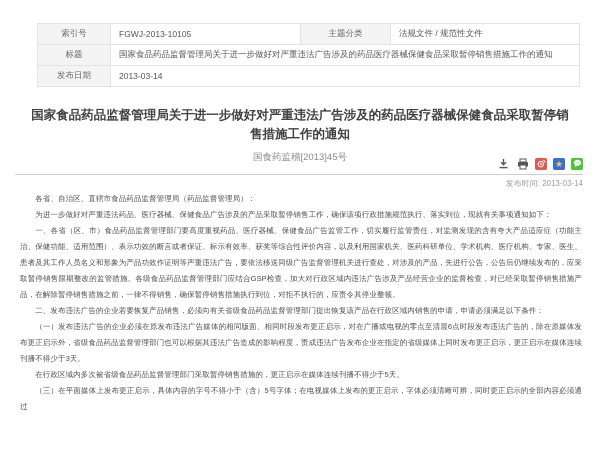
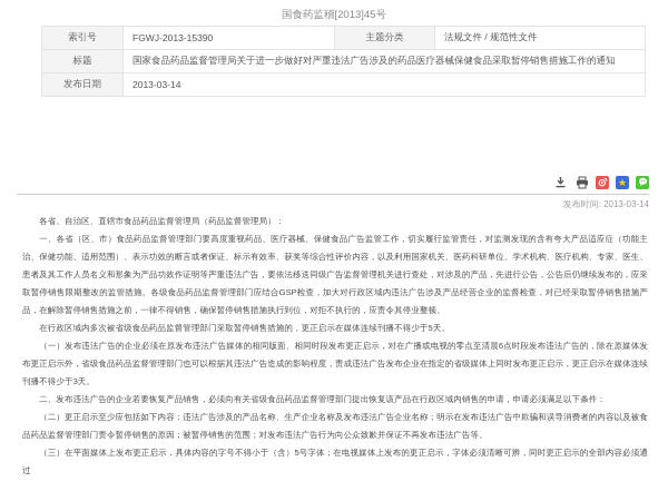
- 索引号	FGWJ-2013-10105	主题分类	法规文件 / 规范性文件
+ 索引号	FGWJ-2013-15390	主题分类	法规文件 / 规范性文件
  标题	国家食品药品监督管理局关于进一步做好对严重违法广告涉及的药品医疗器械保健食品采取暂停销售措施工作的通知
  发布日期	2013-03-14
- 国家食品药品监督管理局关于进一步做好对严重违法广告涉及的药品医疗器械保健食品采取暂停销售措施工作的通知
  国食药监稽[2013]45号
  ★
  发布时间: 2013-03-14
  各省、自治区、直辖市食品药品监督管理局（药品监督管理局）：
- 为进一步做好对严重违法药品、医疗器械、保健食品广告涉及的产品采取暂停销售工作，确保该项行政措施规范执行、落实到位，现就有关事项通知如下：
  一、各省（区、市）食品药品监督管理部门要高度重视药品、医疗器械、保健食品广告监管工作，切实履行监管责任，对监测发现的含有夸大产品适应症（功能主治、保健功能、适用范围）、表示功效的断言或者保证、标示有效率、获奖等综合性评价内容，以及利用国家机关、医药科研单位、学术机构、医疗机构、专家、医生、患者及其工作人员名义和形象为产品功效作证明等严重违法广告，要依法移送同级广告监督管理机关进行查处，对涉及的产品，先进行公告，公告后仍继续发布的，应采取暂停销售限期整改的监管措施。各级食品药品监督管理部门应结合GSP检查，加大对行政区域内违法广告涉及产品经营企业的监督检查，对已经采取暂停销售措施产品，在解除暂停销售措施之前，一律不得销售，确保暂停销售措施执行到位，对拒不执行的，应责令其停业整顿。
- 二、发布违法广告的企业若要恢复产品销售，必须向有关省级食品药品监督管理部门提出恢复该产品在行政区域内销售的申请，申请必须满足以下条件：
+ 在行政区域内多次被省级食品药品监督管理部门采取暂停销售措施的，更正启示在媒体连续刊播不得少于5天。
  （一）发布违法广告的企业必须在原发布违法广告媒体的相同版面、相同时段发布更正启示，对在广播或电视的零点至清晨6点时段发布违法广告的，除在原媒体发布更正启示外，省级食品药品监督管理部门也可以根据其违法广告造成的影响程度，责成违法广告发布企业在指定的省级媒体上同时发布更正启示，更正启示在媒体连续刊播不得少于3天。
- 在行政区域内多次被省级食品药品监督管理部门采取暂停销售措施的，更正启示在媒体连续刊播不得少于5天。
+ 二、发布违法广告的企业若要恢复产品销售，必须向有关省级食品药品监督管理部门提出恢复该产品在行政区域内销售的申请，申请必须满足以下条件：
+ （二）更正启示至少应包括如下内容：违法广告涉及的产品名称、生产企业名称及发布违法广告企业名称；明示在发布违法广告中欺骗和误导消费者的内容以及被食品药品监督管理部门责令暂停销售的原因；被暂停销售的范围；对发布违法广告行为向公众致歉并保证不再发布违法广告等。
  （三）在平面媒体上发布更正启示，具体内容的字号不得小于（含）5号字体；在电视媒体上发布的更正启示，字体必须清晰可辨，同时更正启示的全部内容必须通过
